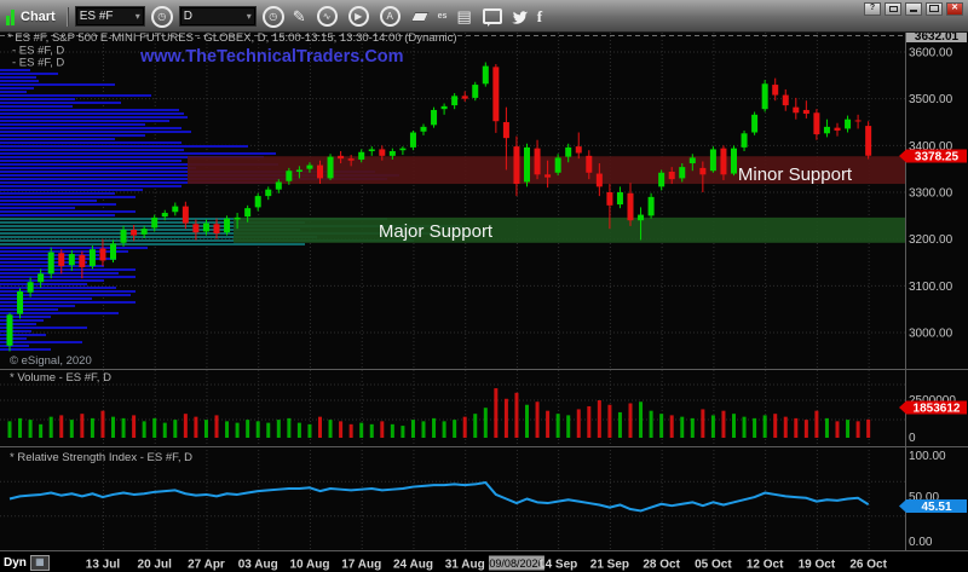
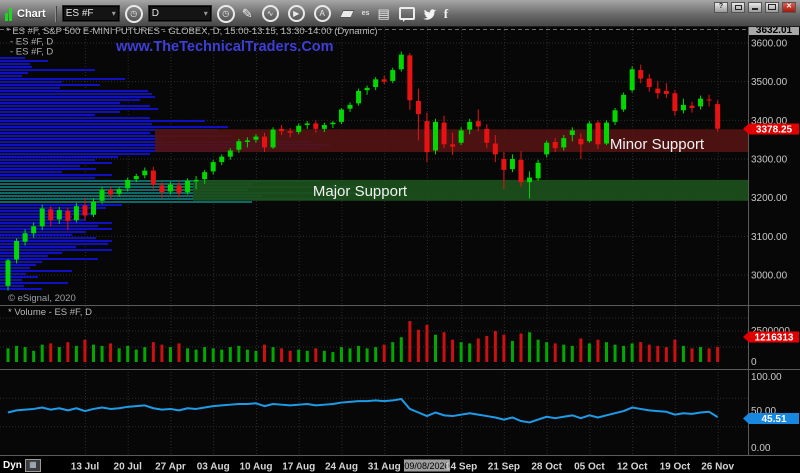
  3600.00
  3500.00
  3400.00
  3300.00
  3200.00
  3100.00
  3000.00
  0
  100.00
  50.00
  0.00
  Minor Support
  Major Support
  * Volume - ES #F, D
- * Relative Strength Index - ES #F, D
  13 Jul
  20 Jul
  27 Apr
  03 Aug
  10 Aug
  17 Aug
  24 Aug
  31 Aug
  09/08/2020
  14 Sep
  21 Sep
  28 Oct
  05 Oct
  12 Oct
  19 Oct
- 26 Oct
+ 26 Nov
  3632.01
  3378.25
- 1853612
+ 1216313
  45.51
  * ES #F, S&P 500 E-MINI FUTURES - GLOBEX, D, 15:00-13:15, 13:30-14:00 (Dynamic)
  - ES #F, D
  - ES #F, D
  www.TheTechnicalTraders.Com
  © eSignal, 2020
  Chart
  ES #F
  ▾
  ◷
  D
  ▾
  ◷
  ✎
  ∿
  ▶
  A
  ▤
  f
  Dyn
  ▦
